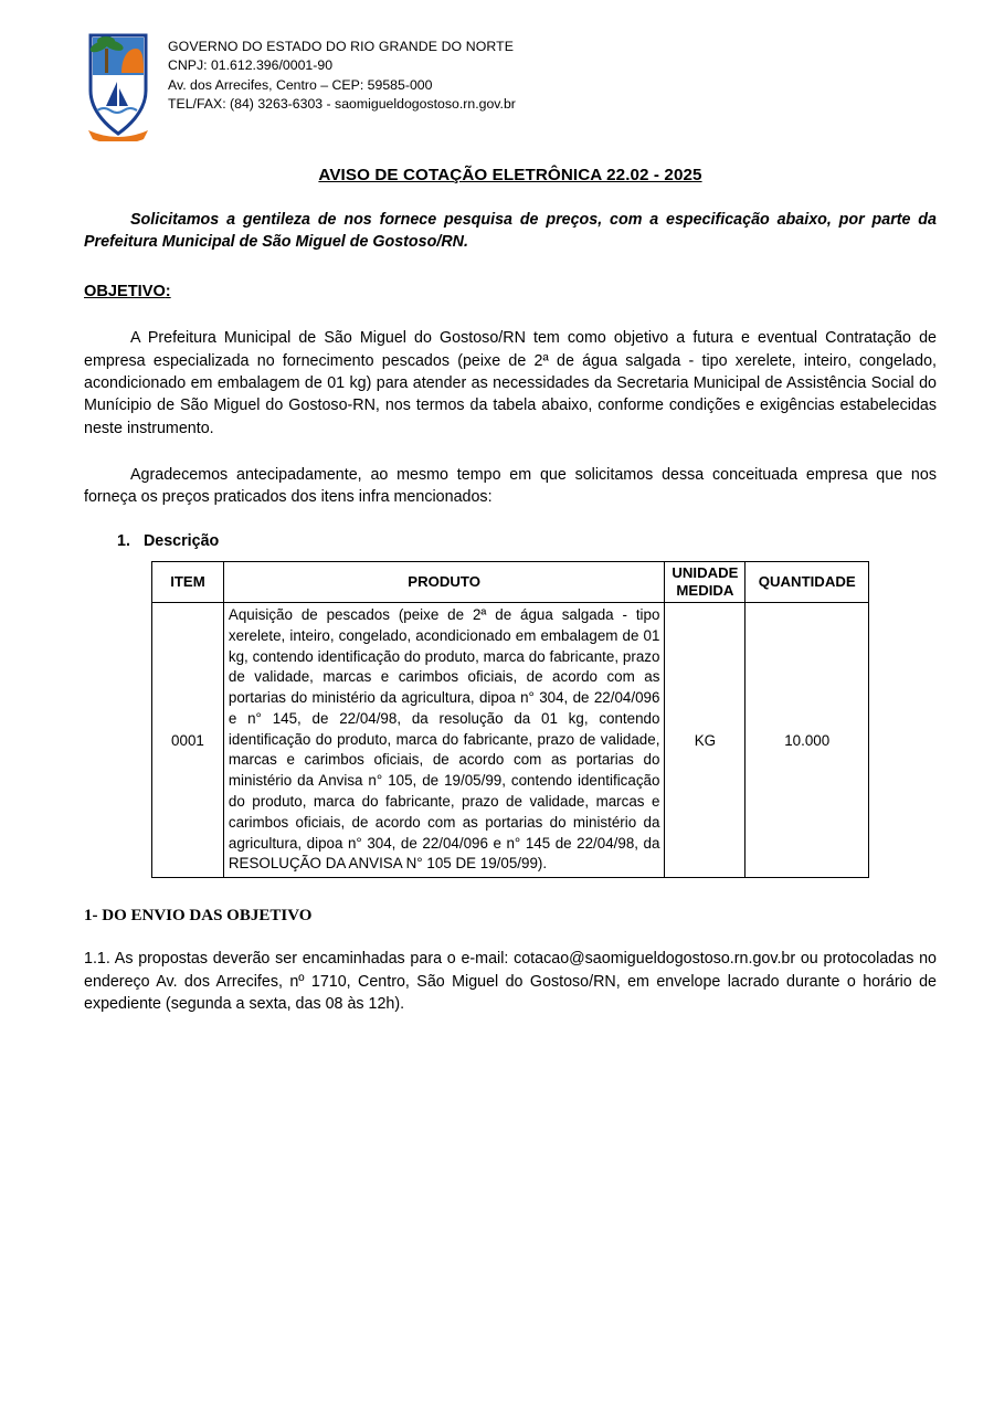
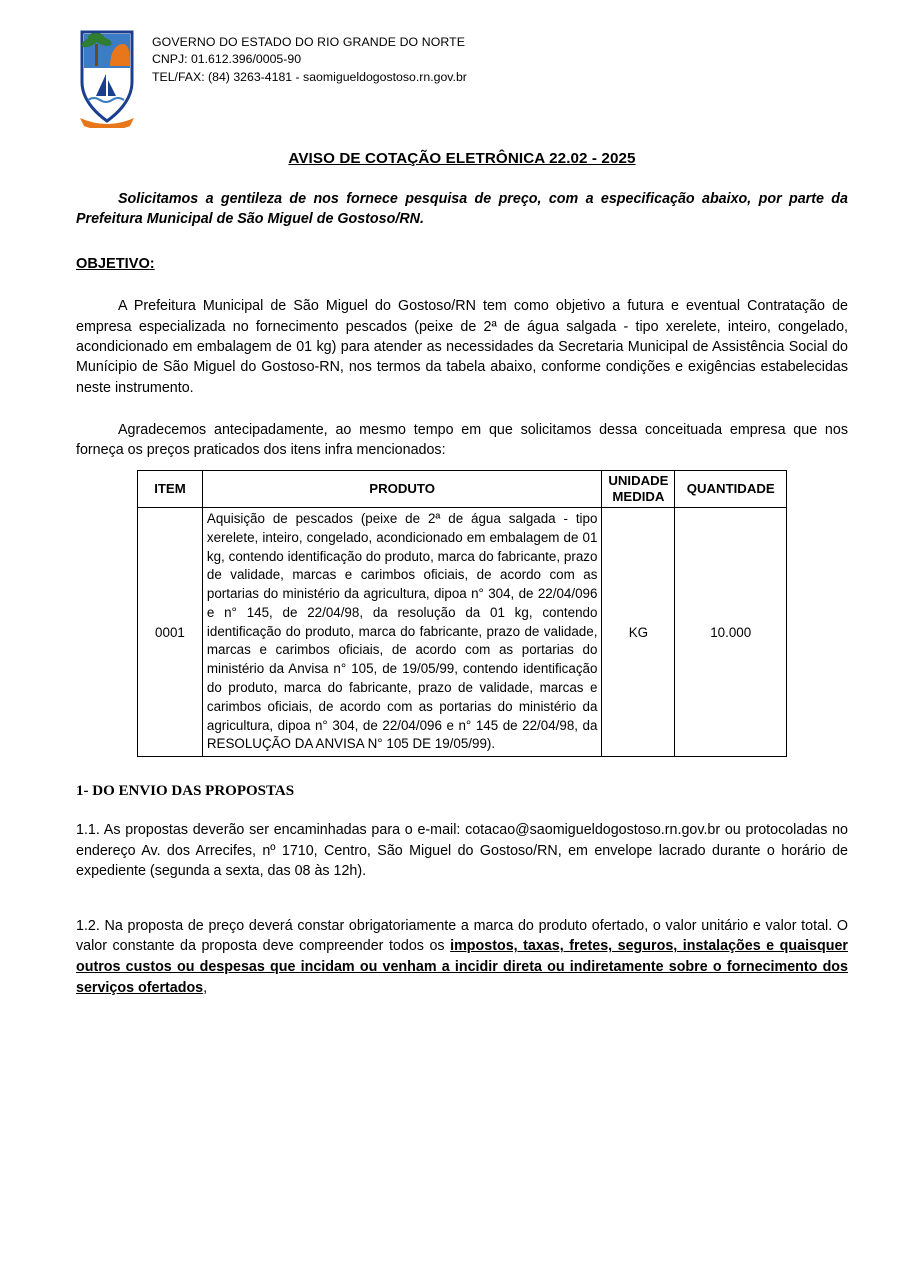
  GOVERNO DO ESTADO DO RIO GRANDE DO NORTE
- CNPJ: 01.612.396/0001-90
+ CNPJ: 01.612.396/0005-90
- Av. dos Arrecifes, Centro – CEP: 59585-000
- TEL/FAX: (84) 3263-6303 - saomigueldogostoso.rn.gov.br
+ TEL/FAX: (84) 3263-4181 - saomigueldogostoso.rn.gov.br
  AVISO DE COTAÇÃO ELETRÔNICA 22.02 - 2025
- Solicitamos a gentileza de nos fornece pesquisa de preços, com a especificação abaixo, por parte da Prefeitura Municipal de São Miguel de Gostoso/RN.
+ Solicitamos a gentileza de nos fornece pesquisa de preço, com a especificação abaixo, por parte da Prefeitura Municipal de São Miguel de Gostoso/RN.
  OBJETIVO:
  A Prefeitura Municipal de São Miguel do Gostoso/RN tem como objetivo a futura e eventual Contratação de empresa especializada no fornecimento pescados (peixe de 2ª de água salgada - tipo xerelete, inteiro, congelado, acondicionado em embalagem de 01 kg) para atender as necessidades da Secretaria Municipal de Assistência Social do Munícipio de São Miguel do Gostoso-RN, nos termos da tabela abaixo, conforme condições e exigências estabelecidas neste instrumento.
  Agradecemos antecipadamente, ao mesmo tempo em que solicitamos dessa conceituada empresa que nos forneça os preços praticados dos itens infra mencionados:
- 1.
- Descrição
  ITEM	PRODUTO	UNIDADE MEDIDA	QUANTIDADE
  0001	Aquisição de pescados (peixe de 2ª de água salgada - tipo xerelete, inteiro, congelado, acondicionado em embalagem de 01 kg, contendo identificação do produto, marca do fabricante, prazo de validade, marcas e carimbos oficiais, de acordo com as portarias do ministério da agricultura, dipoa n° 304, de 22/04/096 e n° 145, de 22/04/98, da resolução da 01 kg, contendo identificação do produto, marca do fabricante, prazo de validade, marcas e carimbos oficiais, de acordo com as portarias do ministério da Anvisa n° 105, de 19/05/99, contendo identificação do produto, marca do fabricante, prazo de validade, marcas e carimbos oficiais, de acordo com as portarias do ministério da agricultura, dipoa n° 304, de 22/04/096 e n° 145 de 22/04/98, da RESOLUÇÃO DA ANVISA N° 105 DE 19/05/99).	KG	10.000
- 1- DO ENVIO DAS OBJETIVO
+ 1- DO ENVIO DAS PROPOSTAS
  1.1. As propostas deverão ser encaminhadas para o e-mail: cotacao@saomigueldogostoso.rn.gov.br ou protocoladas no endereço Av. dos Arrecifes, nº 1710, Centro, São Miguel do Gostoso/RN, em envelope lacrado durante o horário de expediente (segunda a sexta, das 08 às 12h).
+ 1.2. Na proposta de preço deverá constar obrigatoriamente a marca do produto ofertado, o valor unitário e valor total. O valor constante da proposta deve compreender todos os impostos, taxas, fretes, seguros, instalações e quaisquer outros custos ou despesas que incidam ou venham a incidir direta ou indiretamente sobre o fornecimento dos serviços ofertados,
